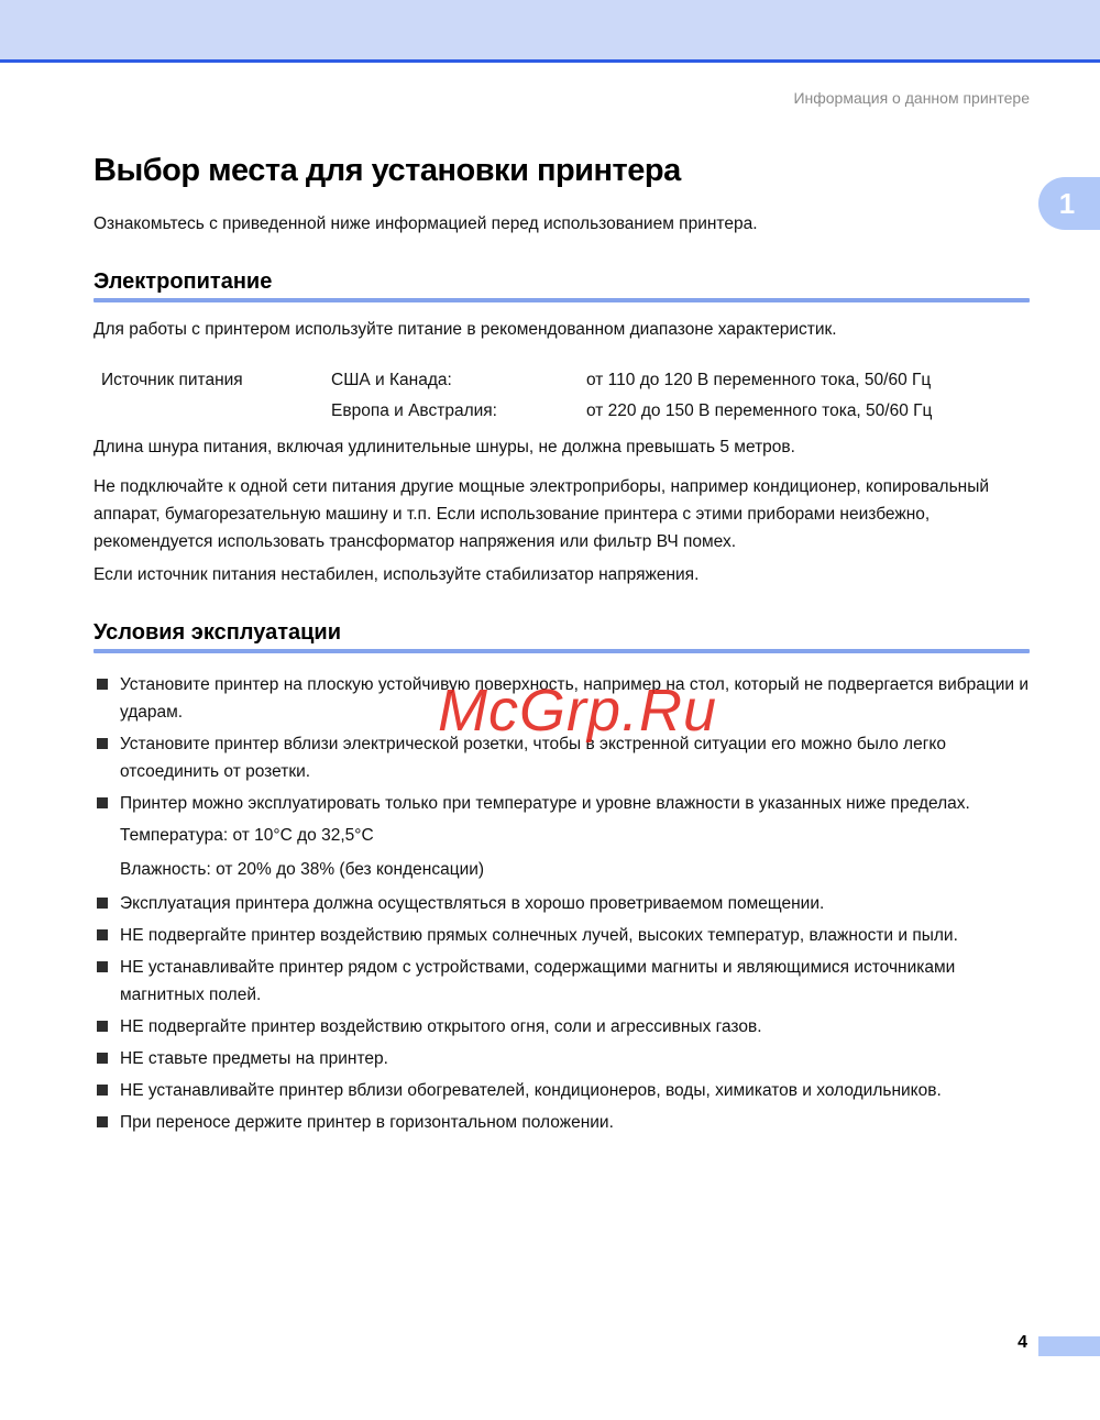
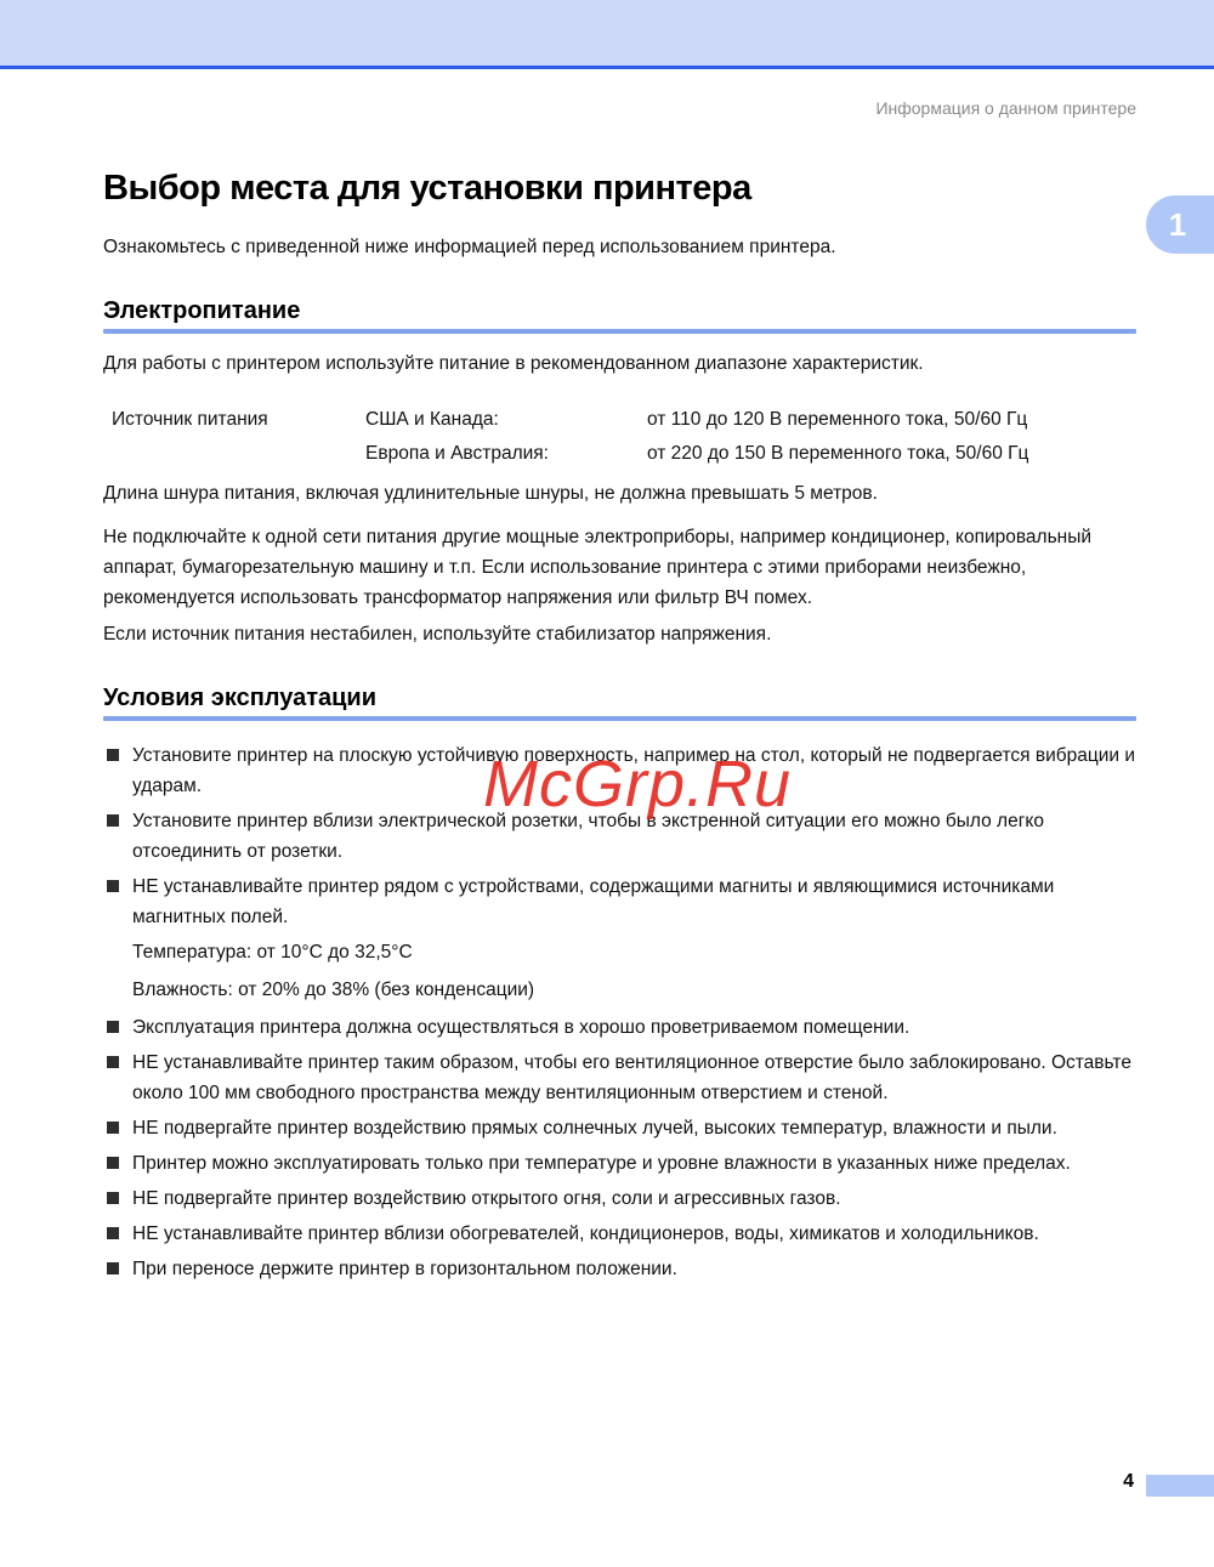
  Информация о данном принтере
  1
  Выбор места для установки принтера
  Ознакомьтесь с приведенной ниже информацией перед использованием принтера.
  Электропитание
  Для работы с принтером используйте питание в рекомендованном диапазоне характеристик.
  Источник питания
  США и Канада:
  от 110 до 120 В переменного тока, 50/60 Гц
  Европа и Австралия:
  от 220 до 150 В переменного тока, 50/60 Гц
  Длина шнура питания, включая удлинительные шнуры, не должна превышать 5 метров.
  Не подключайте к одной сети питания другие мощные электроприборы, например кондиционер, копировальный аппарат, бумагорезательную машину и т.п. Если использование принтера с этими приборами неизбежно, рекомендуется использовать трансформатор напряжения или фильтр ВЧ помех.
  Если источник питания нестабилен, используйте стабилизатор напряжения.
  Условия эксплуатации
  Установите принтер на плоскую устойчивую поверхность, например на стол, который не подвергается вибрации и ударам.
  Установите принтер вблизи электрической розетки, чтобы в экстренной ситуации его можно было легко отсоединить от розетки.
- Принтер можно эксплуатировать только при температуре и уровне влажности в указанных ниже пределах.
+ НЕ устанавливайте принтер рядом с устройствами, содержащими магниты и являющимися источниками магнитных полей.
  Температура: от 10°C до 32,5°C
  Влажность: от 20% до 38% (без конденсации)
  Эксплуатация принтера должна осуществляться в хорошо проветриваемом помещении.
+ НЕ устанавливайте принтер таким образом, чтобы его вентиляционное отверстие было заблокировано. Оставьте около 100 мм свободного пространства между вентиляционным отверстием и стеной.
  НЕ подвергайте принтер воздействию прямых солнечных лучей, высоких температур, влажности и пыли.
- НЕ устанавливайте принтер рядом с устройствами, содержащими магниты и являющимися источниками магнитных полей.
+ Принтер можно эксплуатировать только при температуре и уровне влажности в указанных ниже пределах.
  НЕ подвергайте принтер воздействию открытого огня, соли и агрессивных газов.
- НЕ ставьте предметы на принтер.
  НЕ устанавливайте принтер вблизи обогревателей, кондиционеров, воды, химикатов и холодильников.
  При переносе держите принтер в горизонтальном положении.
  McGrp.Ru
  4
